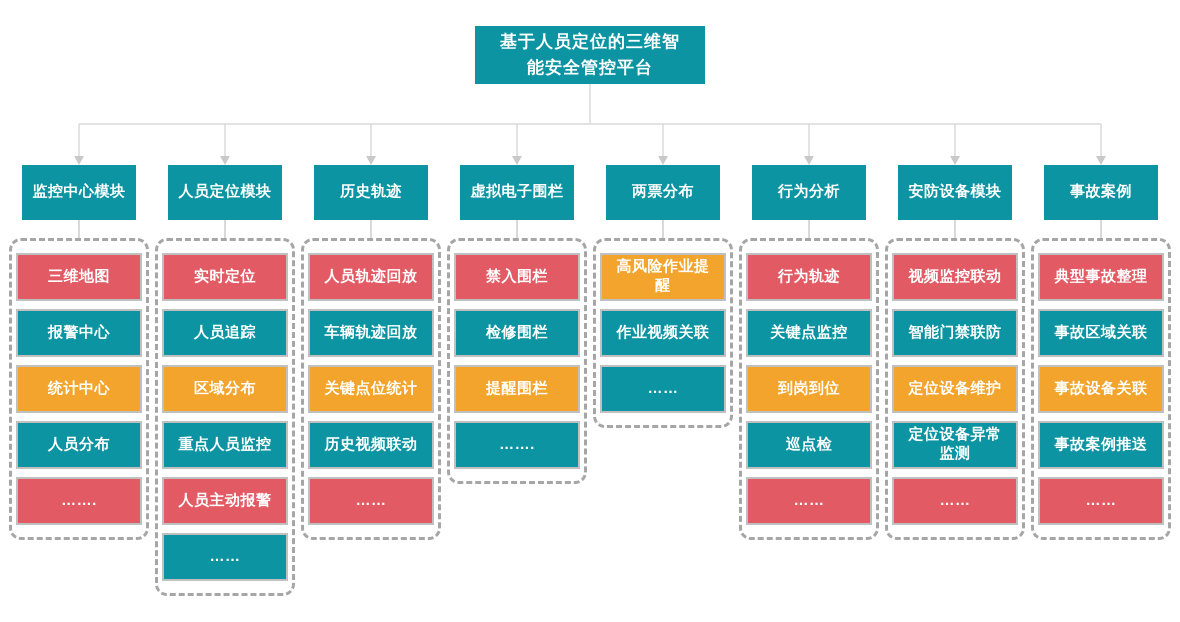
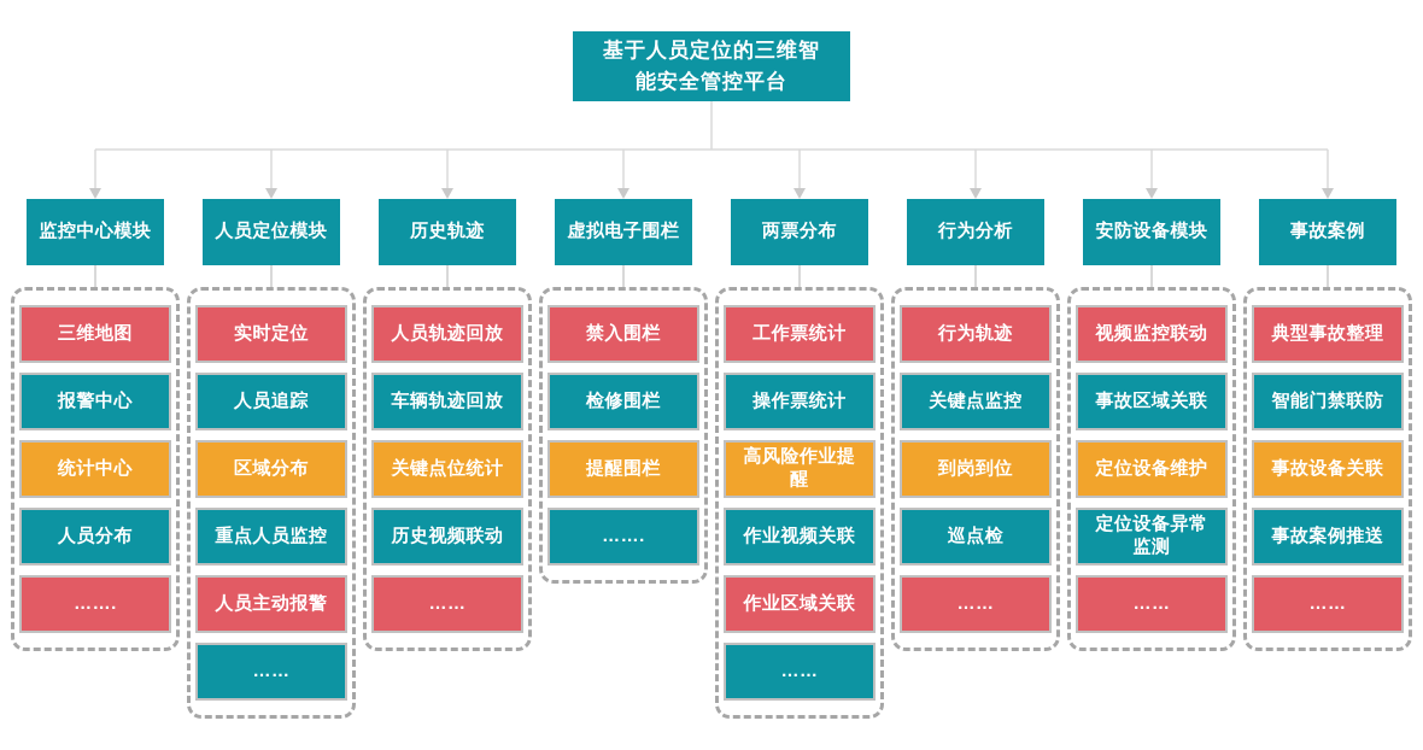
  基于人员定位的三维智
  能安全管控平台
  监控中心模块
  三维地图
  报警中心
  统计中心
  人员分布
  …….
  人员定位模块
  实时定位
  人员追踪
  区域分布
  重点人员监控
  人员主动报警
  ……
  历史轨迹
  人员轨迹回放
  车辆轨迹回放
  关键点位统计
  历史视频联动
  ……
  虚拟电子围栏
  禁入围栏
  检修围栏
  提醒围栏
  …….
  两票分布
+ 工作票统计
+ 操作票统计
  高风险作业提
  醒
  作业视频关联
+ 作业区域关联
  ……
  行为分析
  行为轨迹
  关键点监控
  到岗到位
  巡点检
  ……
  安防设备模块
  视频监控联动
- 智能门禁联防
+ 事故区域关联
  定位设备维护
  定位设备异常
  监测
  ……
  事故案例
  典型事故整理
- 事故区域关联
+ 智能门禁联防
  事故设备关联
  事故案例推送
  ……
